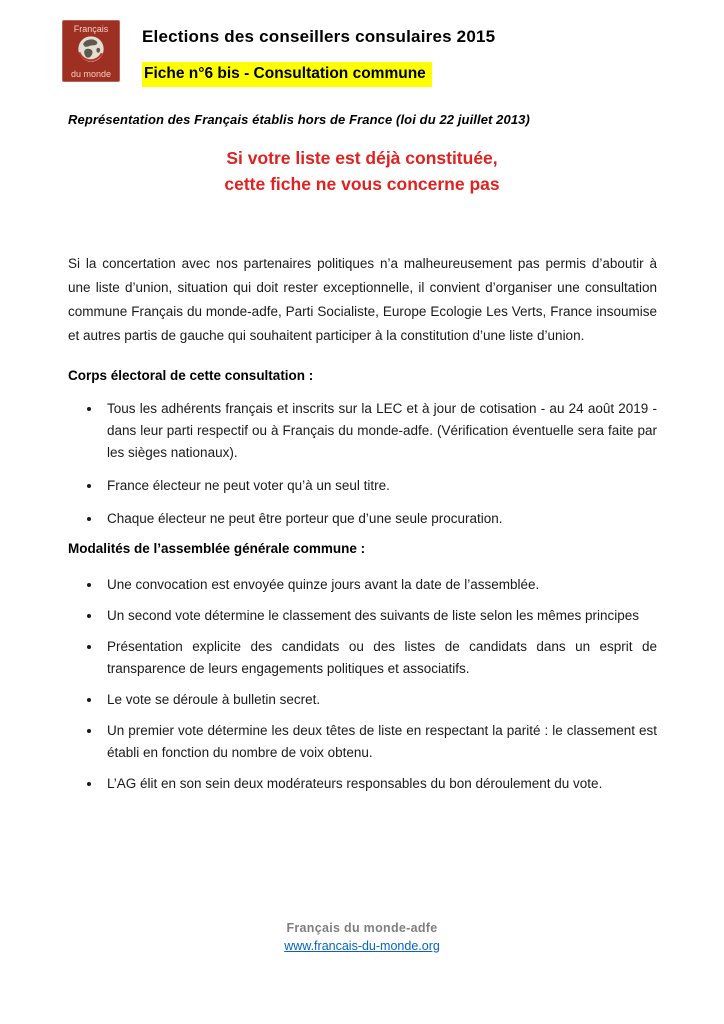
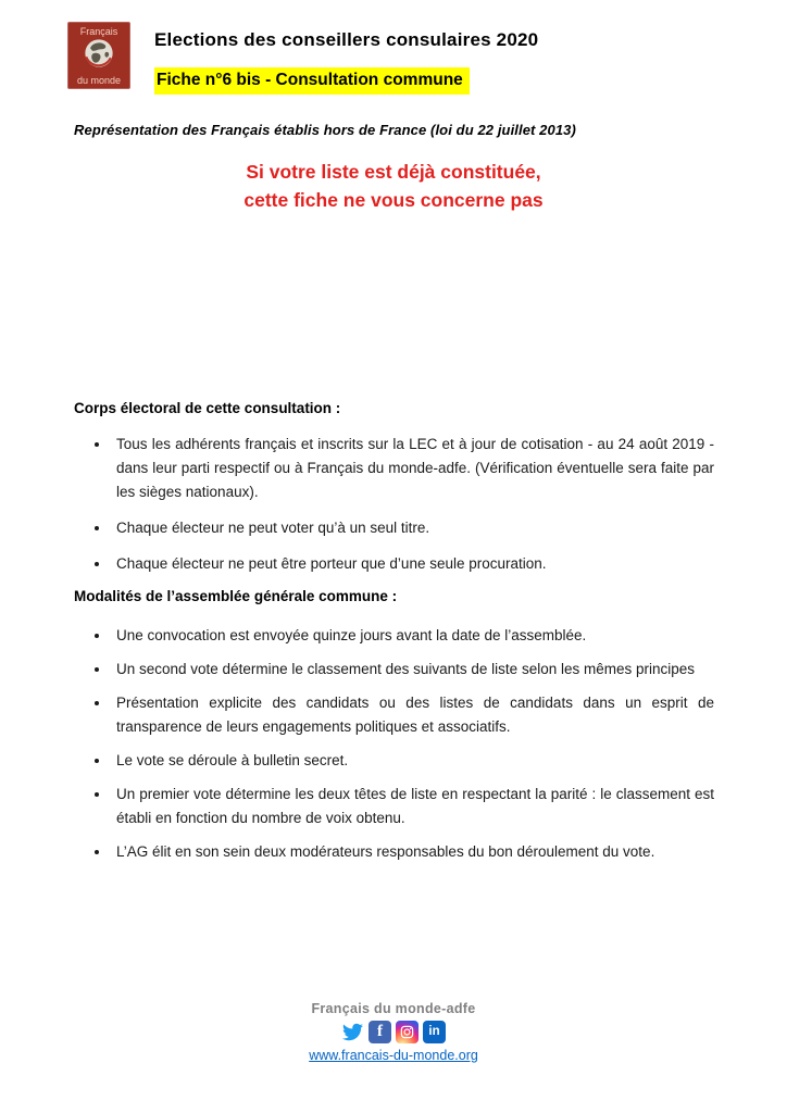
  Français
  du monde
- Elections des conseillers consulaires 2015
+ Elections des conseillers consulaires 2020
  Fiche n°6 bis - Consultation commune
  Représentation des Français établis hors de France (loi du 22 juillet 2013)
  Si votre liste est déjà constituée,
  cette fiche ne vous concerne pas
- Si la concertation avec nos partenaires politiques n’a malheureusement pas permis d’aboutir à une liste d’union, situation qui doit rester exceptionnelle, il convient d’organiser une consultation commune Français du monde-adfe, Parti Socialiste, Europe Ecologie Les Verts, France insoumise et autres partis de gauche qui souhaitent participer à la constitution d’une liste d’union.
  Corps électoral de cette consultation :
  Tous les adhérents français et inscrits sur la LEC et à jour de cotisation - au 24 août 2019 - dans leur parti respectif ou à Français du monde-adfe. (Vérification éventuelle sera faite par les sièges nationaux).
- France électeur ne peut voter qu’à un seul titre.
+ Chaque électeur ne peut voter qu’à un seul titre.
  Chaque électeur ne peut être porteur que d’une seule procuration.
  Modalités de l’assemblée générale commune :
  Une convocation est envoyée quinze jours avant la date de l’assemblée.
  Un second vote détermine le classement des suivants de liste selon les mêmes principes
  Présentation explicite des candidats ou des listes de candidats dans un esprit de transparence de leurs engagements politiques et associatifs.
  Le vote se déroule à bulletin secret.
  Un premier vote détermine les deux têtes de liste en respectant la parité : le classement est établi en fonction du nombre de voix obtenu.
  L’AG élit en son sein deux modérateurs responsables du bon déroulement du vote.
  Français du monde-adfe
+ f
+ in
  www.francais-du-monde.org
